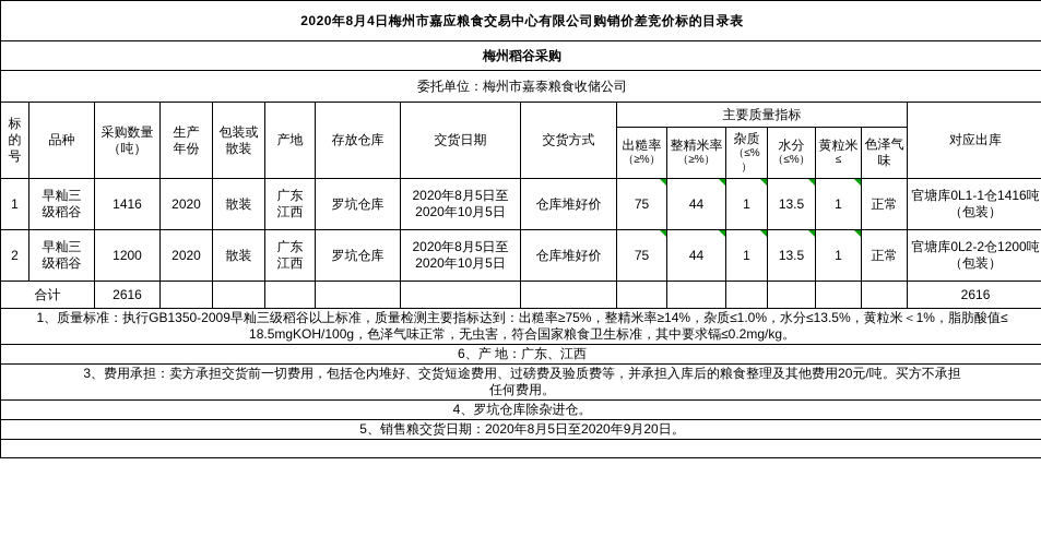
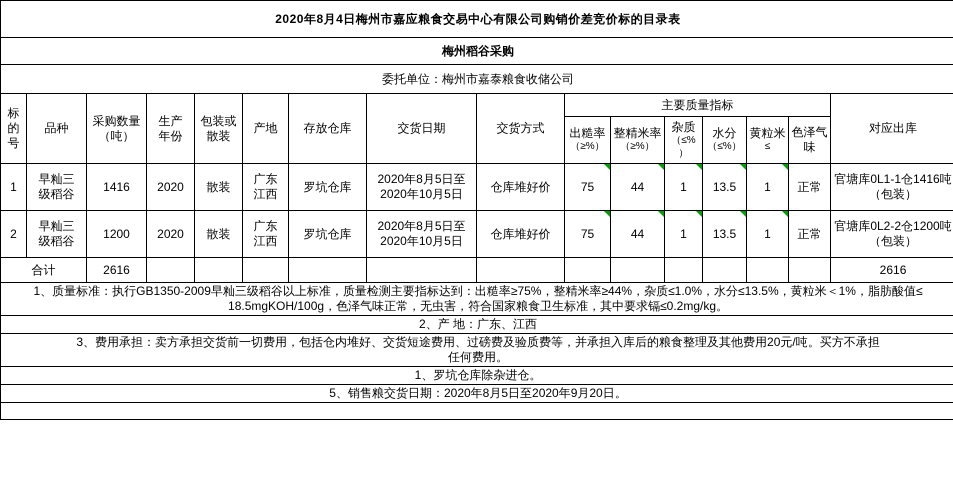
  2020年8月4日梅州市嘉应粮食交易中心有限公司购销价差竞价标的目录表
  梅州稻谷采购
  委托单位：梅州市嘉泰粮食收储公司
  标的号	品种	采购数量 （吨）	生产 年份	包装或 散装	产地	存放仓库	交货日期	交货方式	主要质量指标	对应出库
  出糙率 （≥%）	整精米率 （≥%）	杂质 （≤%）	水分 （≤%）	黄粒米 ≤	色泽气 味
  1	早籼三 级稻谷	1416	2020	散装	广东 江西	罗坑仓库	2020年8月5日至 2020年10月5日	仓库堆好价	75	44	1	13.5	1	正常	官塘库0L1-1仓1416吨 （包装）
  2	早籼三 级稻谷	1200	2020	散装	广东 江西	罗坑仓库	2020年8月5日至 2020年10月5日	仓库堆好价	75	44	1	13.5	1	正常	官塘库0L2-2仓1200吨 （包装）
  合计	2616													2616
- 1、质量标准：执行GB1350-2009早籼三级稻谷以上标准，质量检测主要指标达到：出糙率≥75%，整精米率≥14%，杂质≤1.0%，水分≤13.5%，黄粒米＜1%，脂肪酸值≤ 18.5mgKOH/100g，色泽气味正常，无虫害，符合国家粮食卫生标准，其中要求镉≤0.2mg/kg。
+ 1、质量标准：执行GB1350-2009早籼三级稻谷以上标准，质量检测主要指标达到：出糙率≥75%，整精米率≥44%，杂质≤1.0%，水分≤13.5%，黄粒米＜1%，脂肪酸值≤ 18.5mgKOH/100g，色泽气味正常，无虫害，符合国家粮食卫生标准，其中要求镉≤0.2mg/kg。
- 6、产 地：广东、江西
+ 2、产 地：广东、江西
  3、费用承担：卖方承担交货前一切费用，包括仓内堆好、交货短途费用、过磅费及验质费等，并承担入库后的粮食整理及其他费用20元/吨。买方不承担 任何费用。
- 4、罗坑仓库除杂进仓。
+ 1、罗坑仓库除杂进仓。
  5、销售粮交货日期：2020年8月5日至2020年9月20日。
